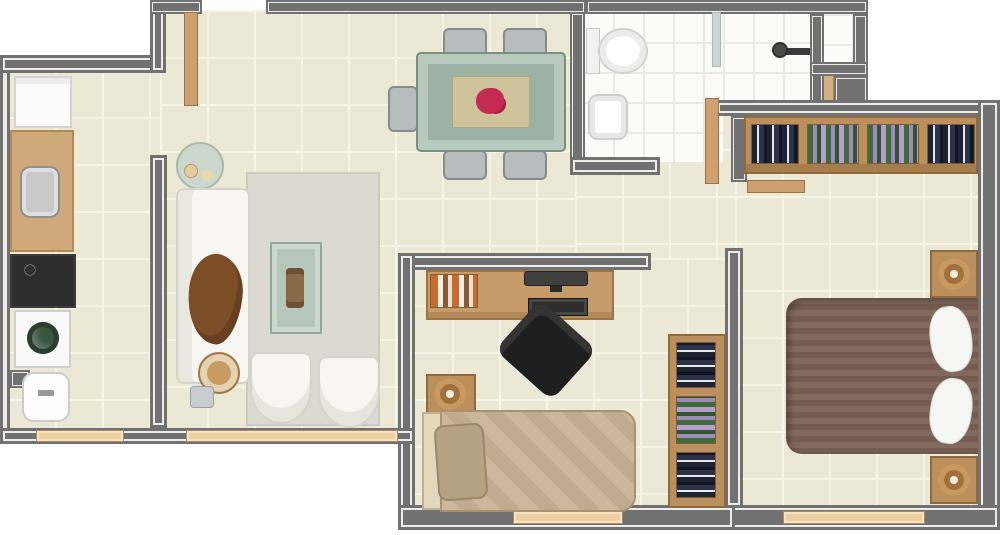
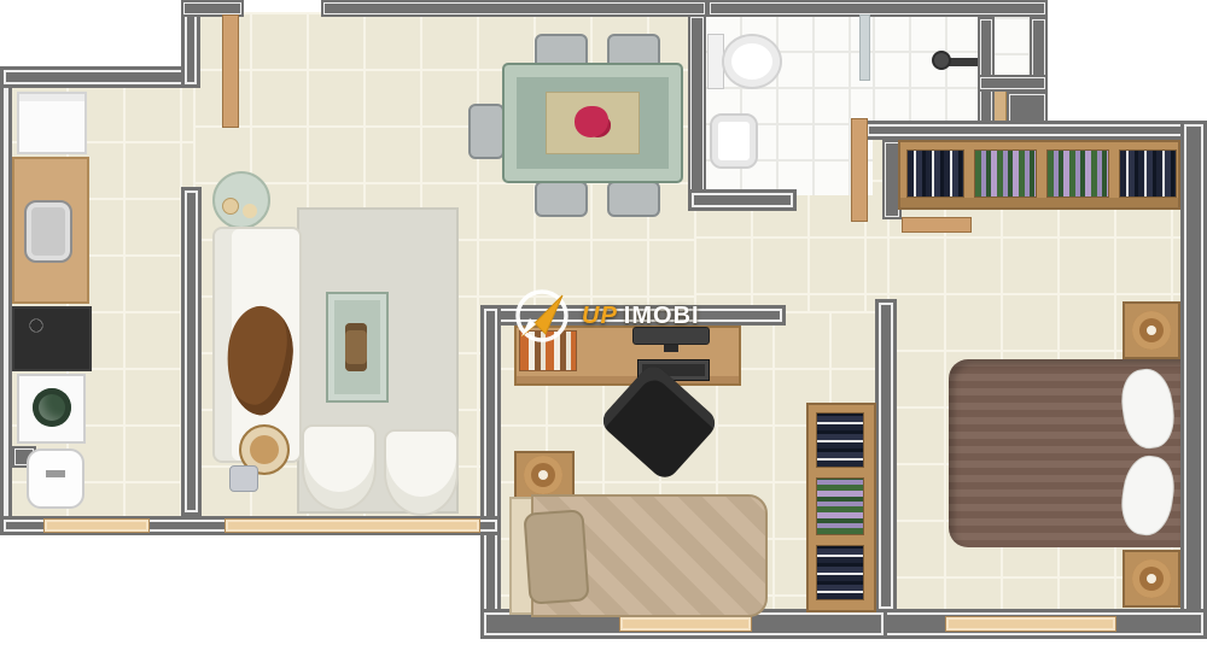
+ UP IMOBI
